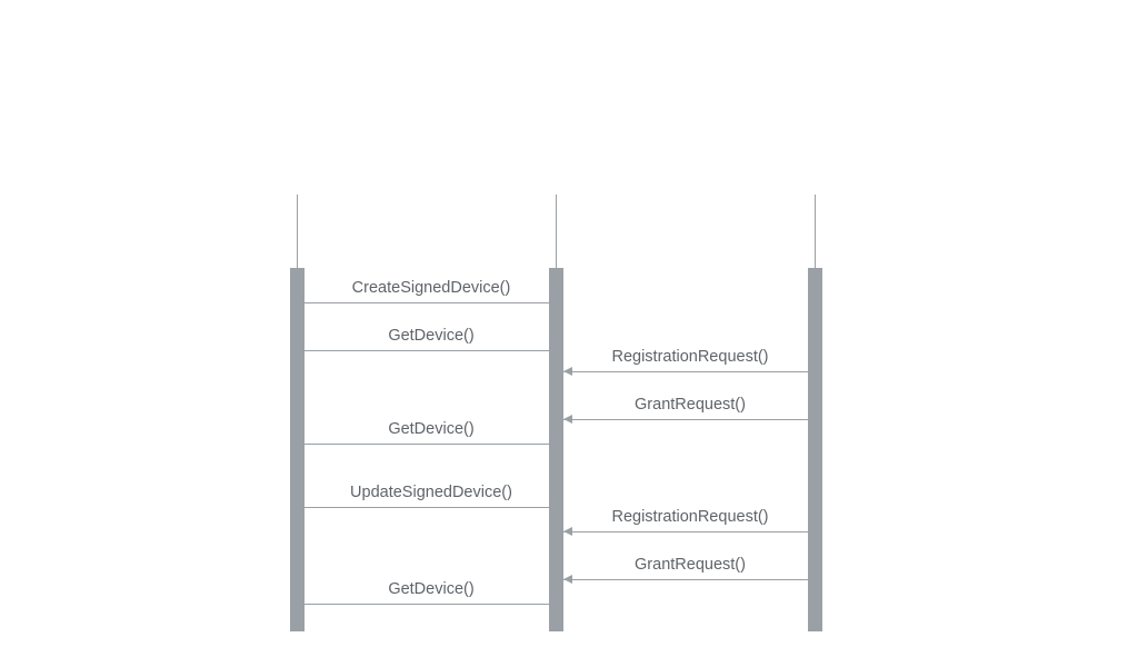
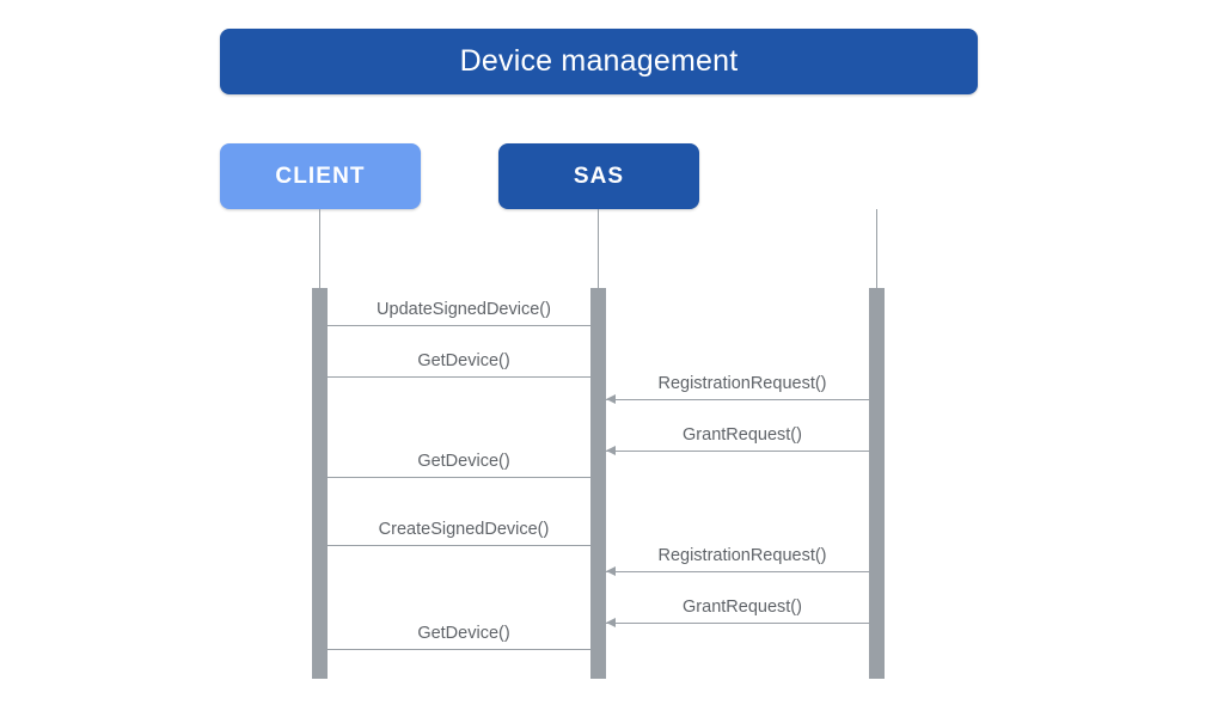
+ Device management
+ CLIENT
+ SAS
- CreateSignedDevice()
+ UpdateSignedDevice()
  GetDevice()
  RegistrationRequest()
  GrantRequest()
  GetDevice()
- UpdateSignedDevice()
+ CreateSignedDevice()
  RegistrationRequest()
  GrantRequest()
  GetDevice()
